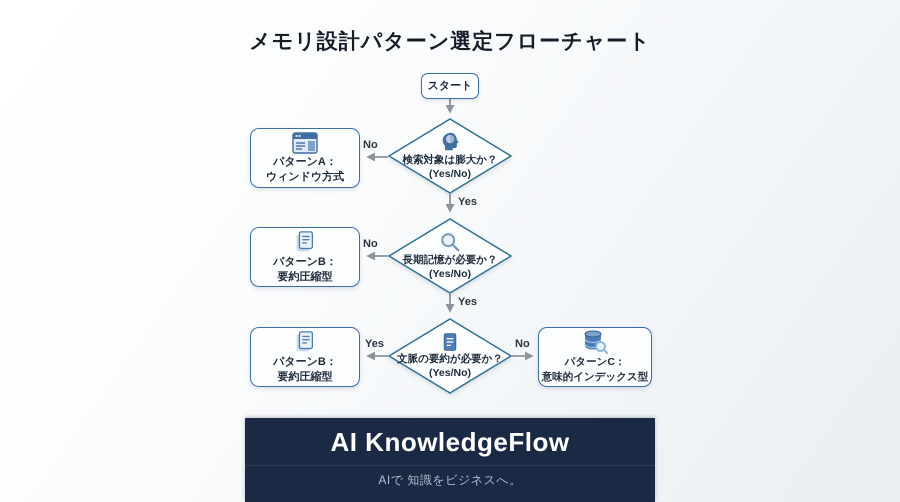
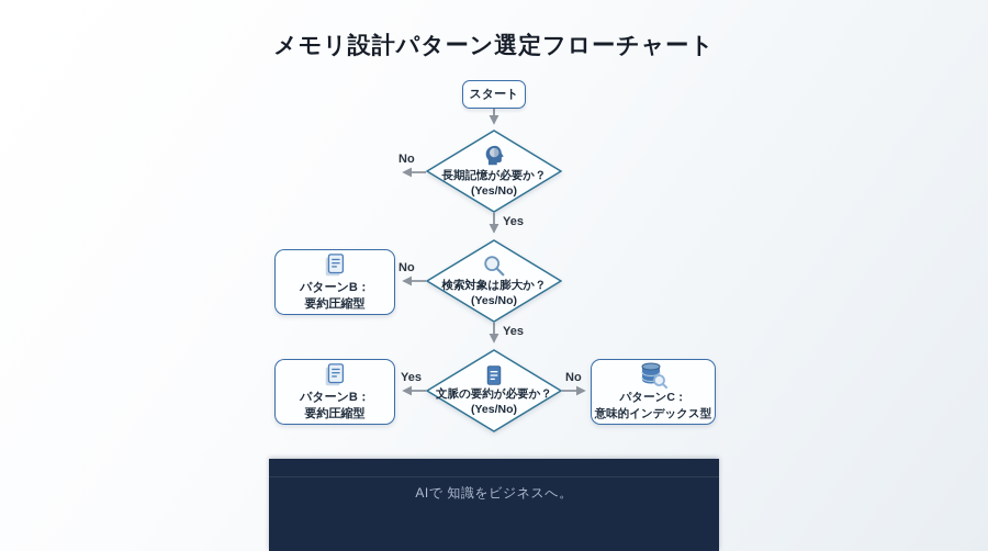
  メモリ設計パターン選定フローチャート
  スタート
- 検索対象は膨大か？
+ 長期記憶が必要か？
  (Yes/No)
- 長期記憶が必要か？
+ 検索対象は膨大か？
  (Yes/No)
  文脈の要約が必要か？
  (Yes/No)
- パターンA：
- ウィンドウ方式
  パターンB：
  要約圧縮型
  パターンB：
  要約圧縮型
  パターンC：
  意味的インデックス型
  No
  Yes
  No
  Yes
  Yes
  No
- AI KnowledgeFlow
  AIで 知識をビジネスへ。
